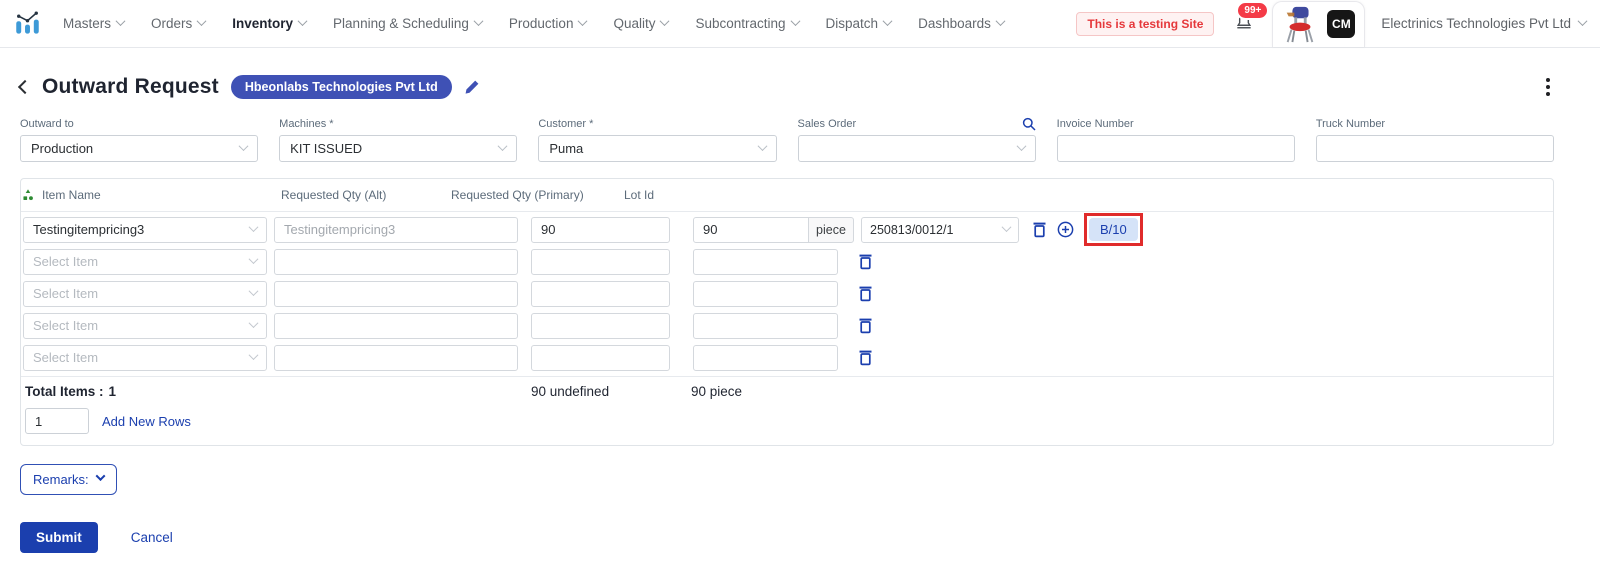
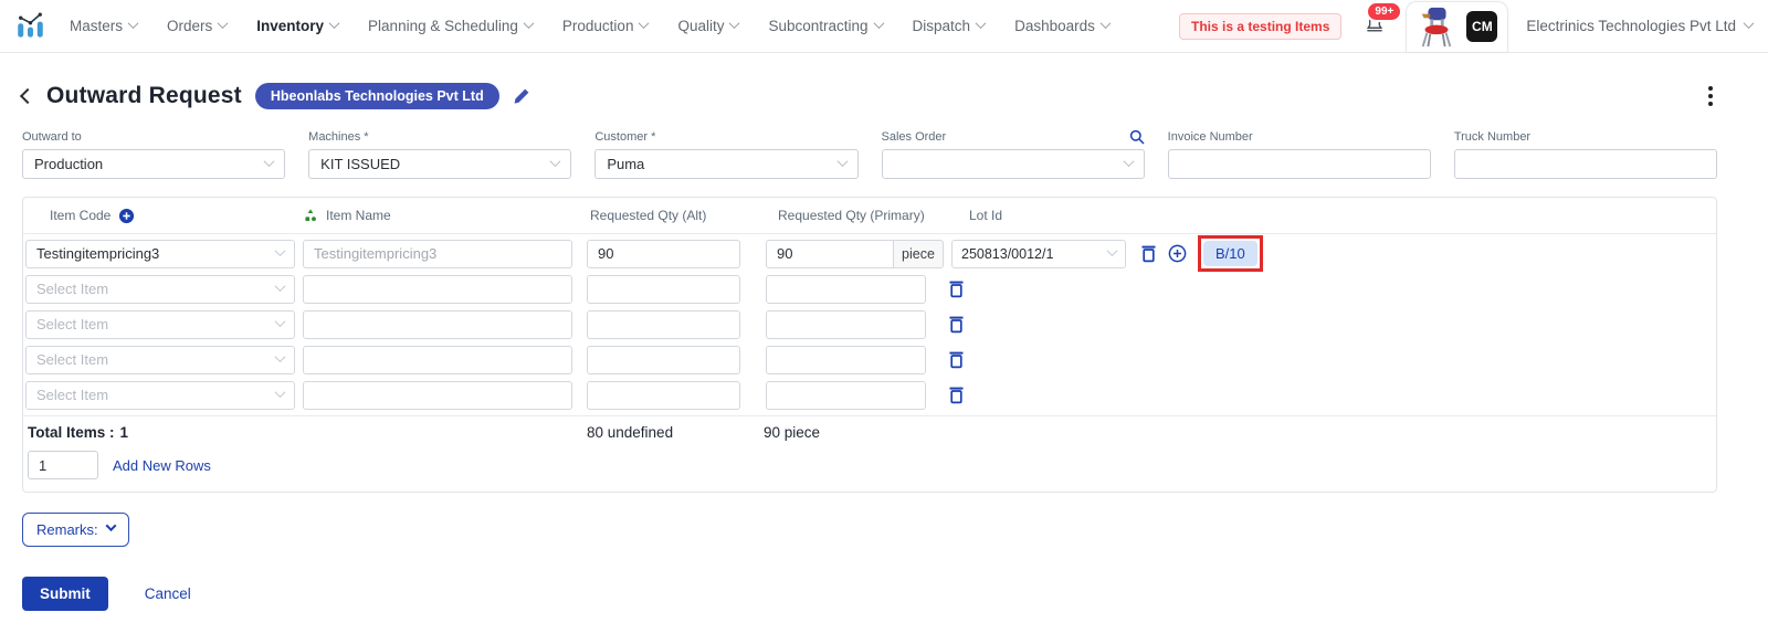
  Masters
  Orders
  Inventory
  Planning & Scheduling
  Production
  Quality
  Subcontracting
  Dispatch
  Dashboards
- This is a testing Site
+ This is a testing Items
  99+
  CM
  Electrinics Technologies Pvt Ltd
  Outward Request
  Hbeonlabs Technologies Pvt Ltd
  Outward to
  Production
  Machines *
  KIT ISSUED
  Customer *
  Puma
  Sales Order
  Invoice Number
  Truck Number
+ Item Code
  Item Name
  Requested Qty (Alt)
  Requested Qty (Primary)
  Lot Id
  Testingitempricing3
  Testingitempricing3
  90
  90
  piece
  250813/0012/1
  B/10
  Select Item
  Select Item
  Select Item
  Select Item
  Total Items :
  1
- 90 undefined
+ 80 undefined
  90 piece
  1
  Add New Rows
  Remarks:
  Submit
  Cancel
